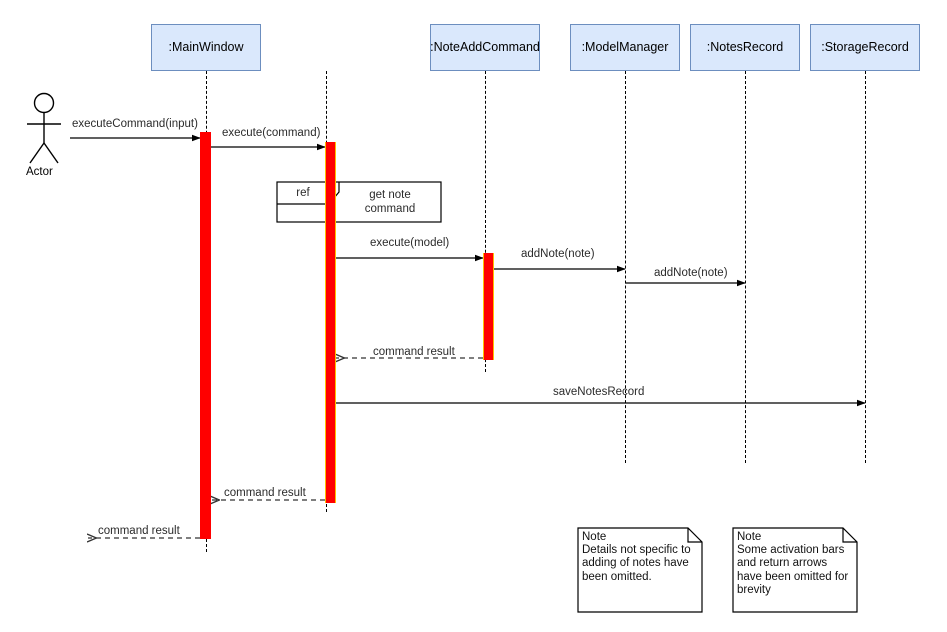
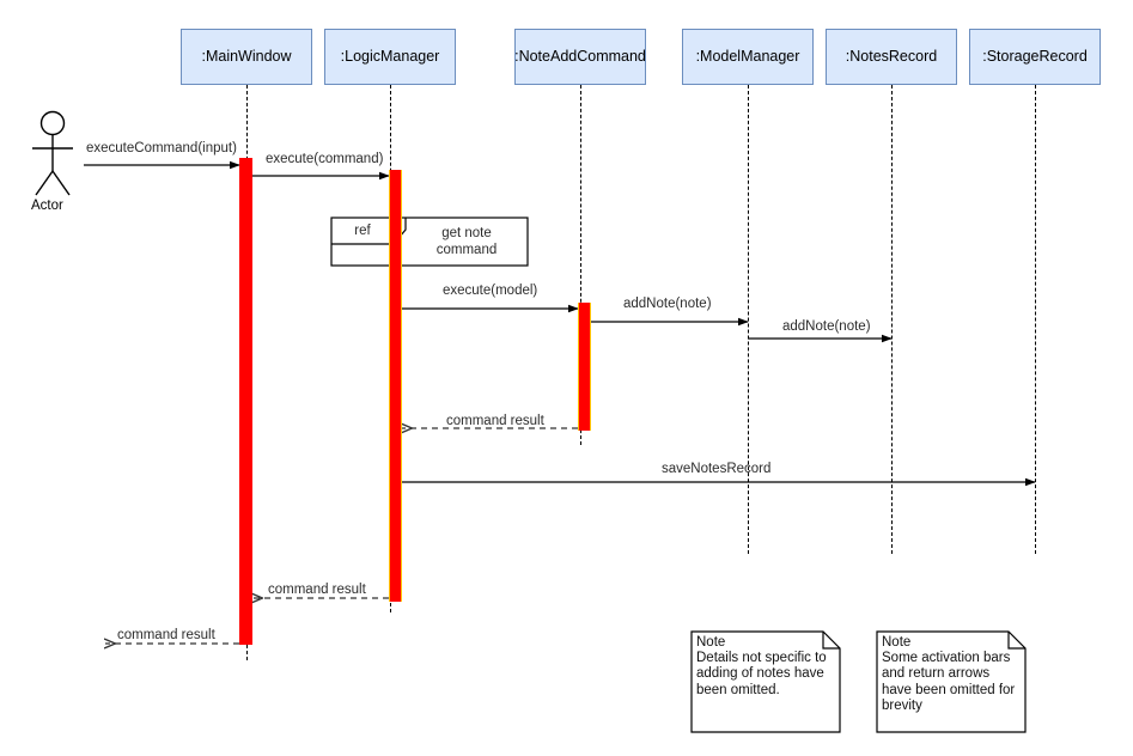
  :MainWindow
+ :LogicManager
  :NoteAddCommand
  :ModelManager
  :NotesRecord
  :StorageRecord
  Actor
  ref
  get note
  command
  executeCommand(input)
  execute(command)
  execute(model)
  addNote(note)
  addNote(note)
  command result
  saveNotesRecord
  command result
  command result
  Note
  Details not specific to
  adding of notes have
  been omitted.
  Note
  Some activation bars
  and return arrows
  have been omitted for
  brevity
